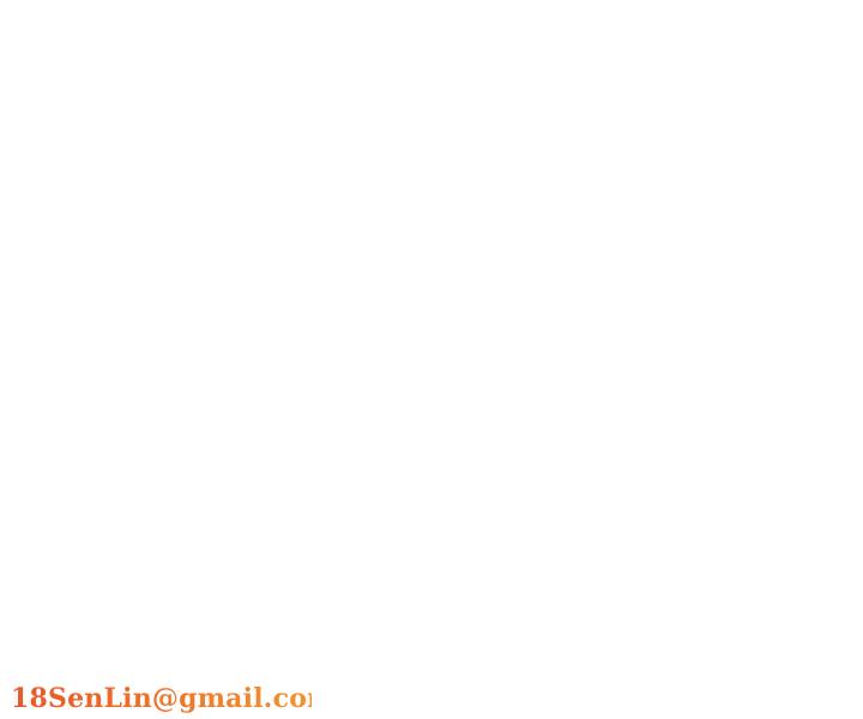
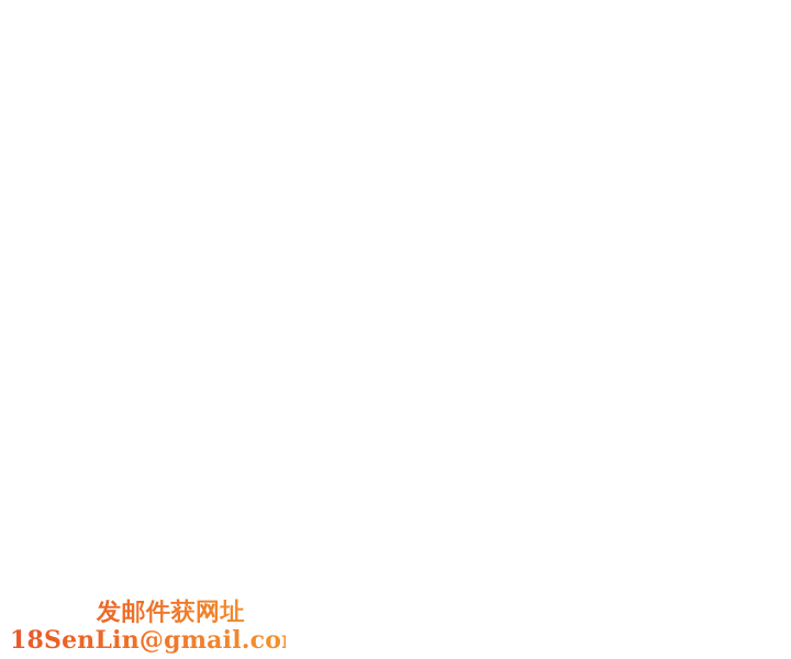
+ 发邮件获网址
  18SenLin@gmail.com
